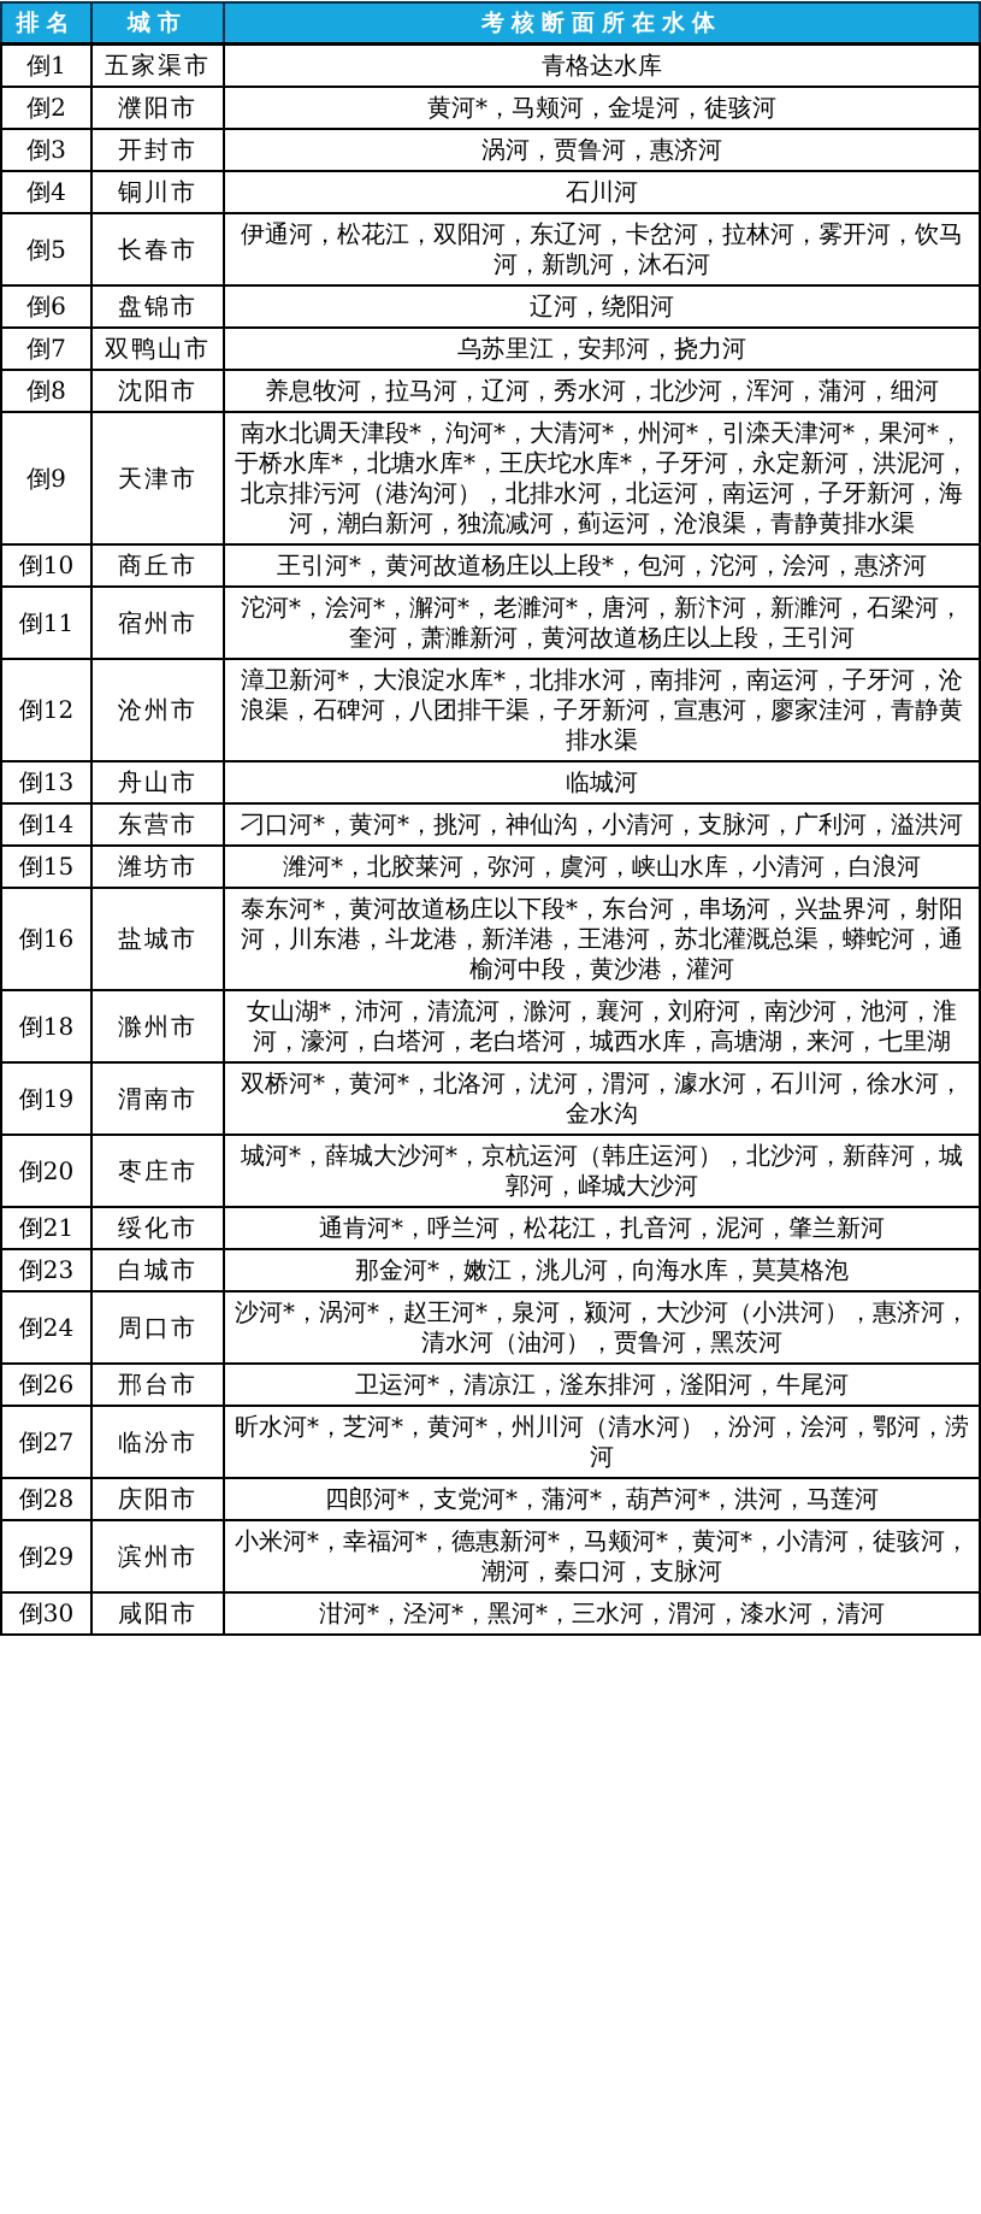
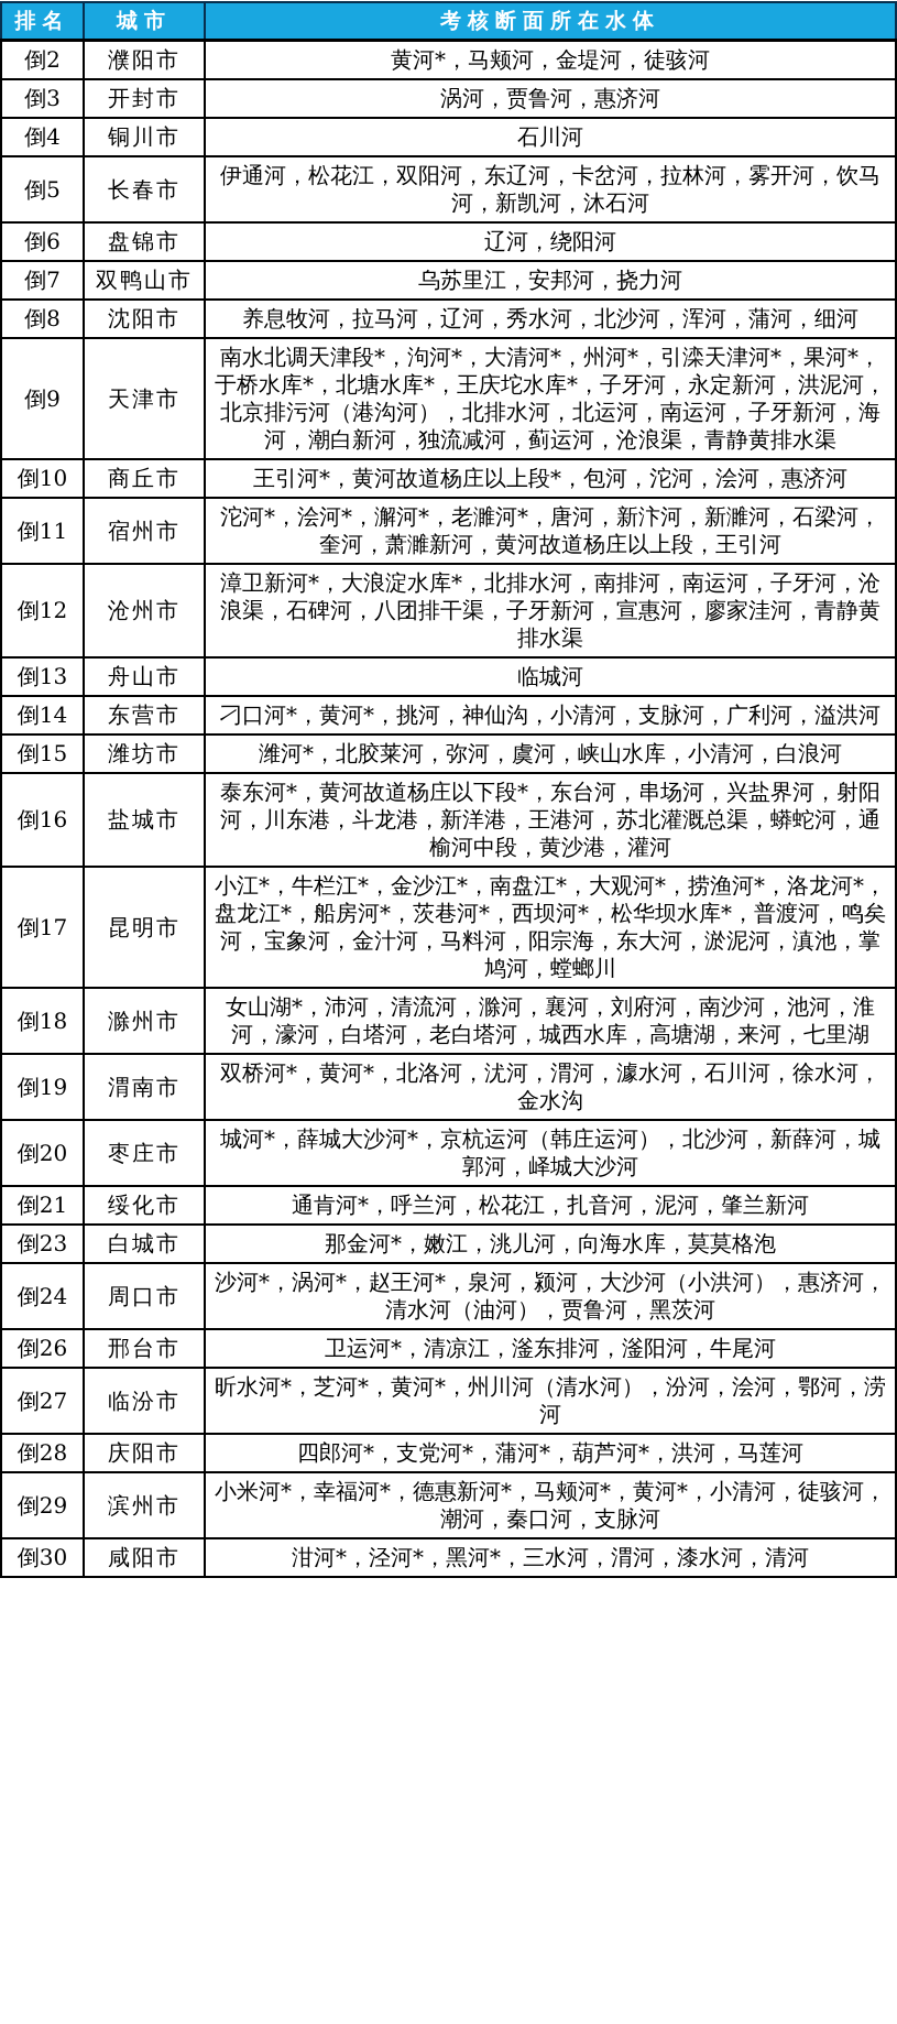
  排名	城市	考核断面所在水体
- 倒1	五家渠市	青格达水库
  倒2	濮阳市	黄河*，马颊河，金堤河，徒骇河
  倒3	开封市	涡河，贾鲁河，惠济河
  倒4	铜川市	石川河
  倒5	长春市	伊通河，松花江，双阳河，东辽河，卡岔河，拉林河，雾开河，饮马河，新凯河，沐石河
  倒6	盘锦市	辽河，绕阳河
  倒7	双鸭山市	乌苏里江，安邦河，挠力河
  倒8	沈阳市	养息牧河，拉马河，辽河，秀水河，北沙河，浑河，蒲河，细河
  倒9	天津市	南水北调天津段*，泃河*，大清河*，州河*，引滦天津河*，果河*，于桥水库*，北塘水库*，王庆坨水库*，子牙河，永定新河，洪泥河，北京排污河（港沟河），北排水河，北运河，南运河，子牙新河，海河，潮白新河，独流减河，蓟运河，沧浪渠，青静黄排水渠
  倒10	商丘市	王引河*，黄河故道杨庄以上段*，包河，沱河，浍河，惠济河
  倒11	宿州市	沱河*，浍河*，澥河*，老濉河*，唐河，新汴河，新濉河，石梁河，奎河，萧濉新河，黄河故道杨庄以上段，王引河
  倒12	沧州市	漳卫新河*，大浪淀水库*，北排水河，南排河，南运河，子牙河，沧浪渠，石碑河，八团排干渠，子牙新河，宣惠河，廖家洼河，青静黄排水渠
  倒13	舟山市	临城河
  倒14	东营市	刁口河*，黄河*，挑河，神仙沟，小清河，支脉河，广利河，溢洪河
  倒15	潍坊市	潍河*，北胶莱河，弥河，虞河，峡山水库，小清河，白浪河
  倒16	盐城市	泰东河*，黄河故道杨庄以下段*，东台河，串场河，兴盐界河，射阳河，川东港，斗龙港，新洋港，王港河，苏北灌溉总渠，蟒蛇河，通榆河中段，黄沙港，灌河
+ 倒17	昆明市	小江*，牛栏江*，金沙江*，南盘江*，大观河*，捞渔河*，洛龙河*，盘龙江*，船房河*，茨巷河*，西坝河*，松华坝水库*，普渡河，鸣矣河，宝象河，金汁河，马料河，阳宗海，东大河，淤泥河，滇池，掌鸠河，螳螂川
  倒18	滁州市	女山湖*，沛河，清流河，滁河，襄河，刘府河，南沙河，池河，淮河，濠河，白塔河，老白塔河，城西水库，高塘湖，来河，七里湖
  倒19	渭南市	双桥河*，黄河*，北洛河，沋河，渭河，澽水河，石川河，徐水河，金水沟
  倒20	枣庄市	城河*，薛城大沙河*，京杭运河（韩庄运河），北沙河，新薛河，城郭河，峄城大沙河
  倒21	绥化市	通肯河*，呼兰河，松花江，扎音河，泥河，肇兰新河
  倒23	白城市	那金河*，嫩江，洮儿河，向海水库，莫莫格泡
  倒24	周口市	沙河*，涡河*，赵王河*，泉河，颍河，大沙河（小洪河），惠济河，清水河（油河），贾鲁河，黑茨河
  倒26	邢台市	卫运河*，清凉江，滏东排河，滏阳河，牛尾河
  倒27	临汾市	昕水河*，芝河*，黄河*，州川河（清水河），汾河，浍河，鄂河，涝河
  倒28	庆阳市	四郎河*，支党河*，蒲河*，葫芦河*，洪河，马莲河
  倒29	滨州市	小米河*，幸福河*，德惠新河*，马颊河*，黄河*，小清河，徒骇河，潮河，秦口河，支脉河
  倒30	咸阳市	泔河*，泾河*，黑河*，三水河，渭河，漆水河，清河
